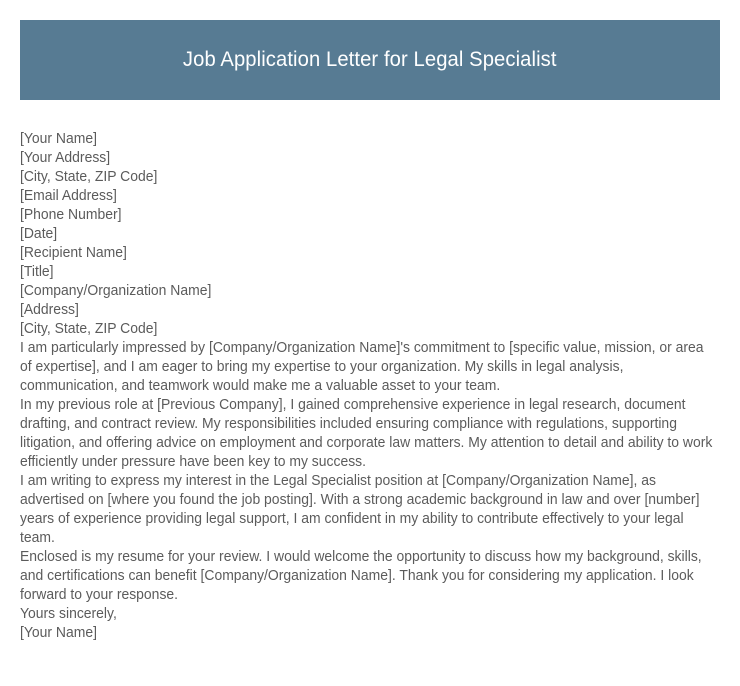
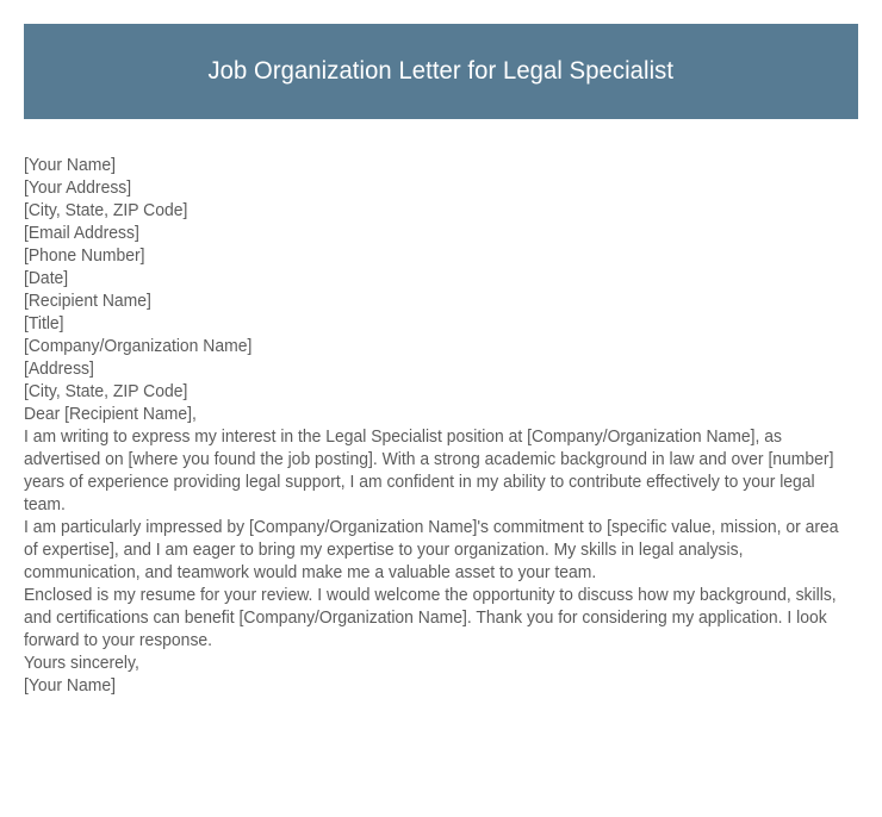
- Job Application Letter for Legal Specialist
+ Job Organization Letter for Legal Specialist
  [Your Name]
  [Your Address]
  [City, State, ZIP Code]
  [Email Address]
  [Phone Number]
  [Date]
  [Recipient Name]
  [Title]
  [Company/Organization Name]
  [Address]
  [City, State, ZIP Code]
+ Dear [Recipient Name],
- I am particularly impressed by [Company/Organization Name]'s commitment to [specific value, mission, or area of expertise], and I am eager to bring my expertise to your organization. My skills in legal analysis, communication, and teamwork would make me a valuable asset to your team.
+ I am writing to express my interest in the Legal Specialist position at [Company/Organization Name], as advertised on [where you found the job posting]. With a strong academic background in law and over [number] years of experience providing legal support, I am confident in my ability to contribute effectively to your legal team.
- In my previous role at [Previous Company], I gained comprehensive experience in legal research, document drafting, and contract review. My responsibilities included ensuring compliance with regulations, supporting litigation, and offering advice on employment and corporate law matters. My attention to detail and ability to work efficiently under pressure have been key to my success.
- I am writing to express my interest in the Legal Specialist position at [Company/Organization Name], as advertised on [where you found the job posting]. With a strong academic background in law and over [number] years of experience providing legal support, I am confident in my ability to contribute effectively to your legal team.
+ I am particularly impressed by [Company/Organization Name]'s commitment to [specific value, mission, or area of expertise], and I am eager to bring my expertise to your organization. My skills in legal analysis, communication, and teamwork would make me a valuable asset to your team.
  Enclosed is my resume for your review. I would welcome the opportunity to discuss how my background, skills, and certifications can benefit [Company/Organization Name]. Thank you for considering my application. I look forward to your response.
  Yours sincerely,
  [Your Name]
